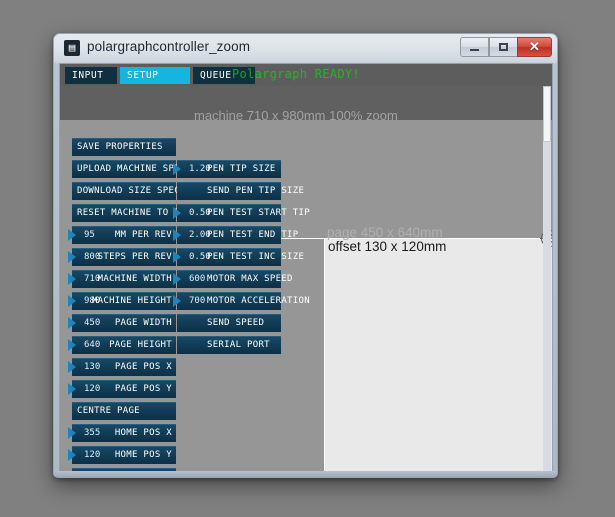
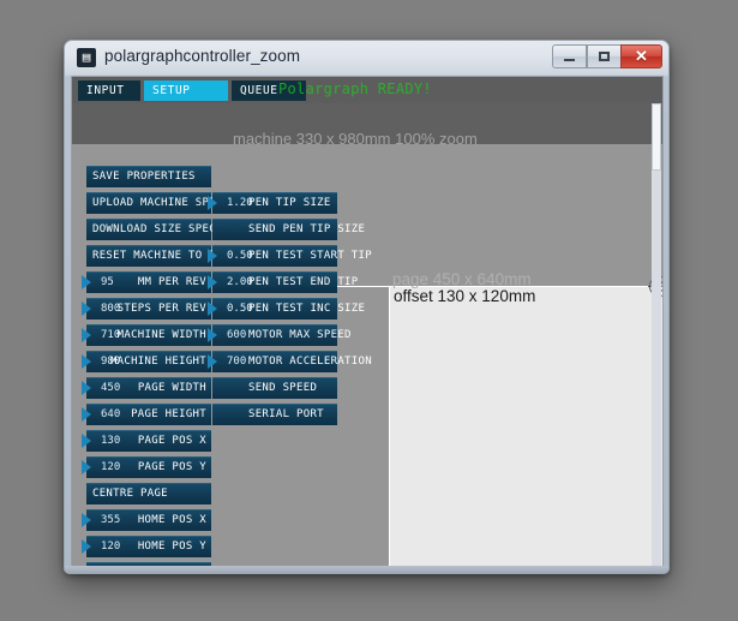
  ▤
  polargraphcontroller_zoom
  ✕
  INPUT
  SETUP
  QUEUE
  Polargraph READY!
- machine 710 x 980mm 100% zoom
+ machine 330 x 980mm 100% zoom
  page 450 x 640mm
  offset 130 x 120mm
  SAVE PROPERTIES
  UPLOAD MACHINE SP
  DOWNLOAD SIZE SPE
  RESET MACHINE TO
  95
  MM PER REV
  800
  STEPS PER REV
  710
  MACHINE WIDTH
  980
  MACHINE HEIGHT
  450
  PAGE WIDTH
  640
  PAGE HEIGHT
  130
  PAGE POS X
  120
  PAGE POS Y
  CENTRE PAGE
  355
  HOME POS X
  120
  HOME POS Y
  1.20
  PEN TIP SIZE
  SEND PEN TIP SIZE
  0.50
  PEN TEST START TIP
  2.00
  PEN TEST END TIP
  0.50
  PEN TEST INC SIZE
  600
  MOTOR MAX SPEED
  700
  MOTOR ACCELERATION
  SEND SPEED
  SERIAL PORT
